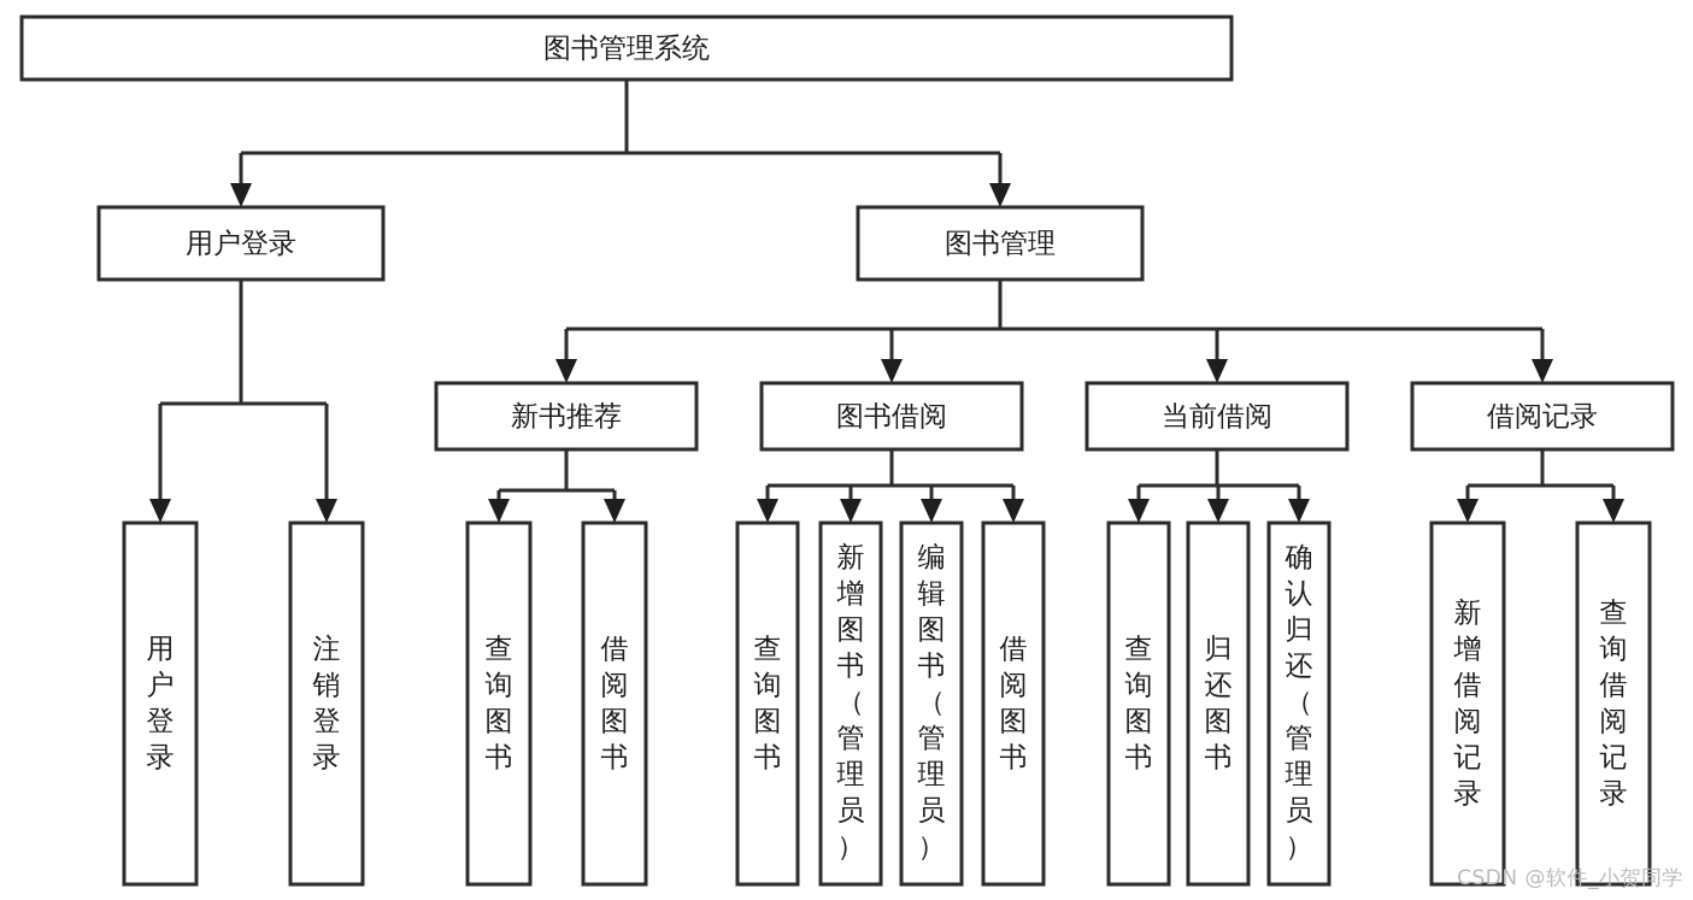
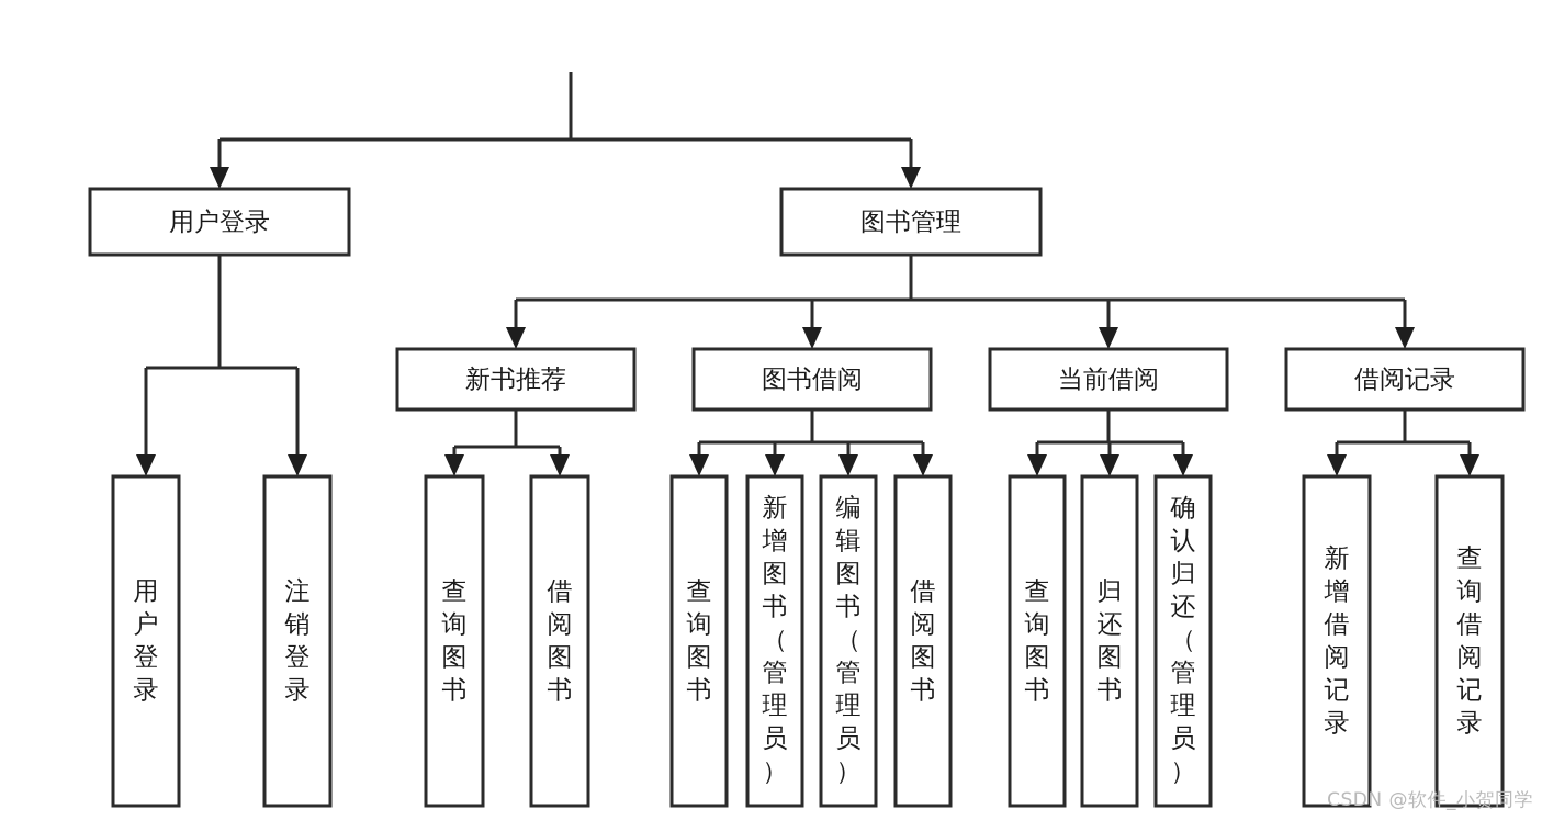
- 图书管理系统
  用户登录
  图书管理
  新书推荐
  图书借阅
  当前借阅
  借阅记录
  用户登录
  注销登录
  查询图书
  借阅图书
  查询图书
  新增图书（管理员）
  编辑图书（管理员）
  借阅图书
  查询图书
  归还图书
  确认归还（管理员）
  新增借阅记录
  查询借阅记录
  CSDN @软件_小贺同学
